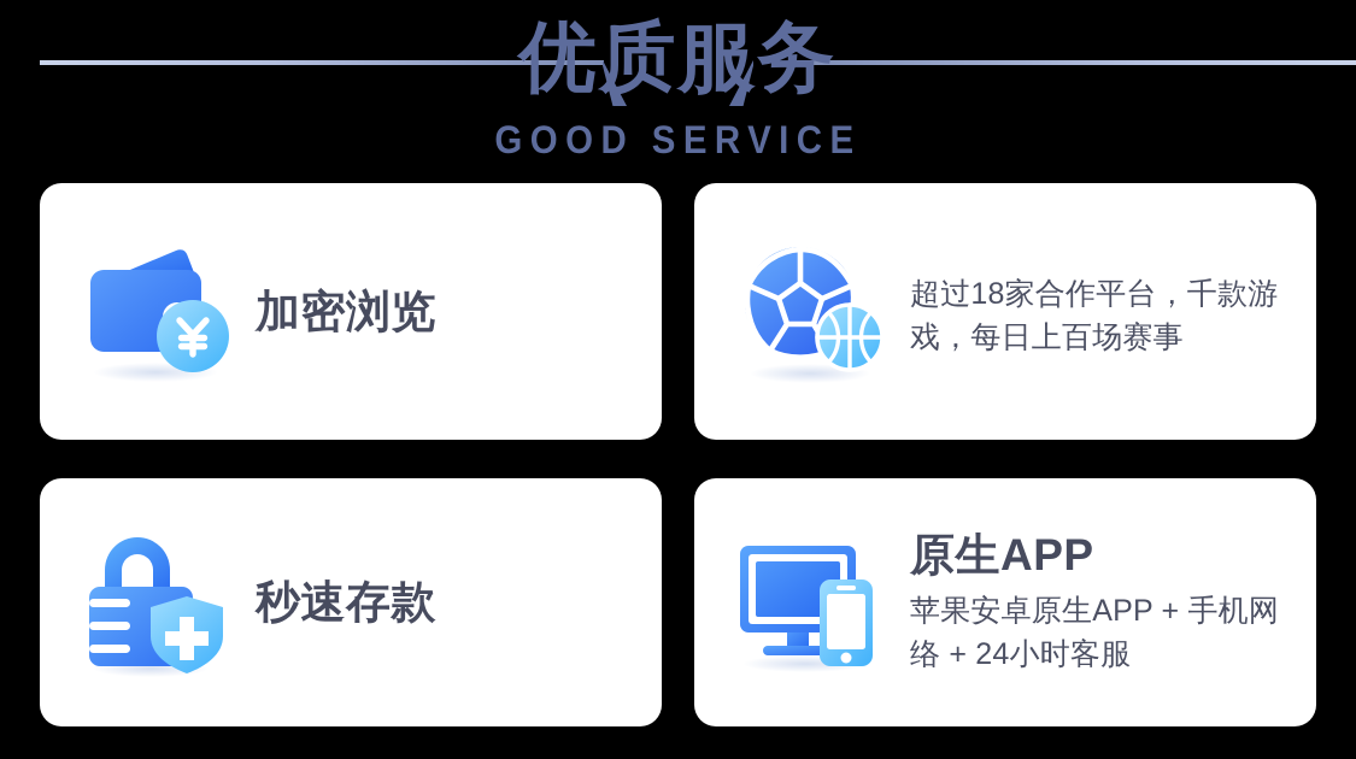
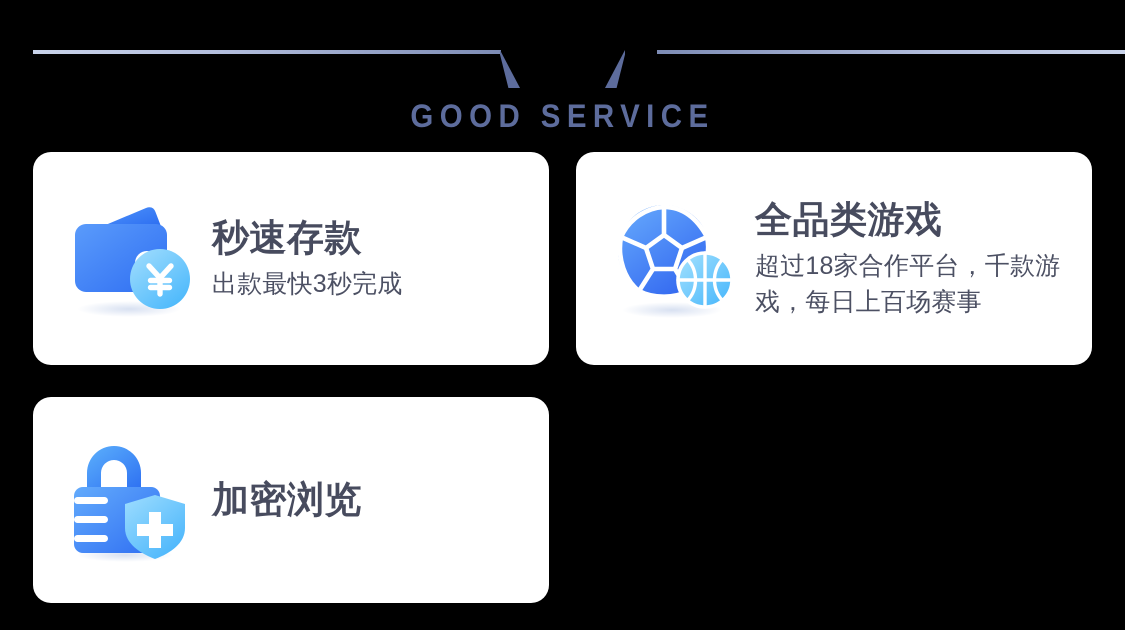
- 优质服务
  GOOD SERVICE
- 加密浏览
+ 秒速存款
+ 出款最快3秒完成
+ 全品类游戏
  超过18家合作平台，千款游戏，每日上百场赛事
- 秒速存款
+ 加密浏览
- 原生APP
- 苹果安卓原生APP + 手机网络 + 24小时客服
